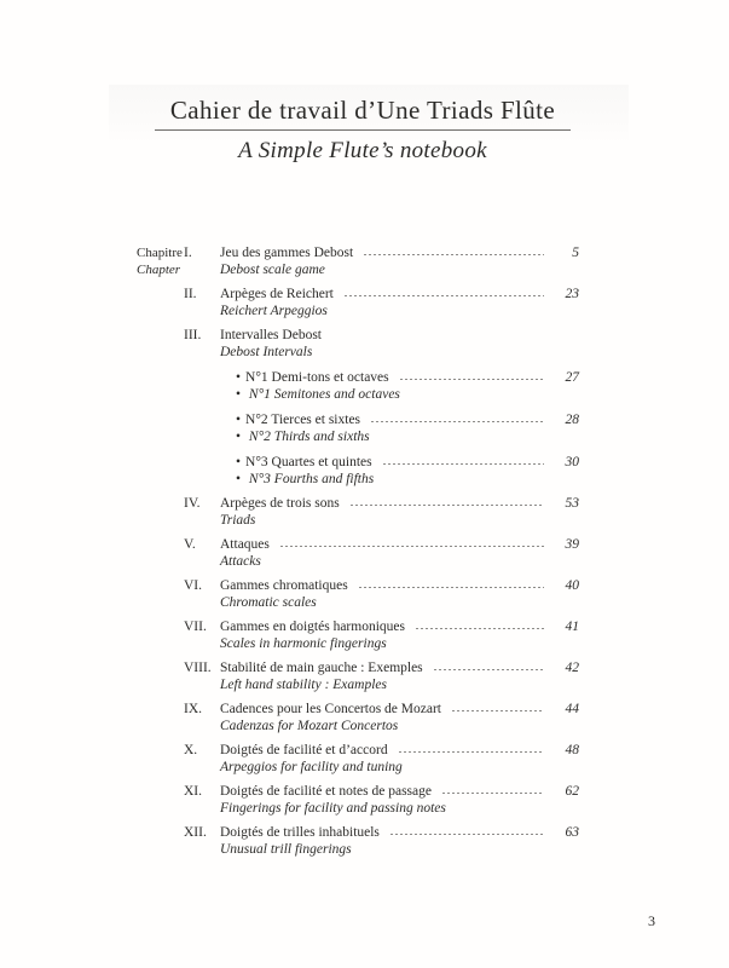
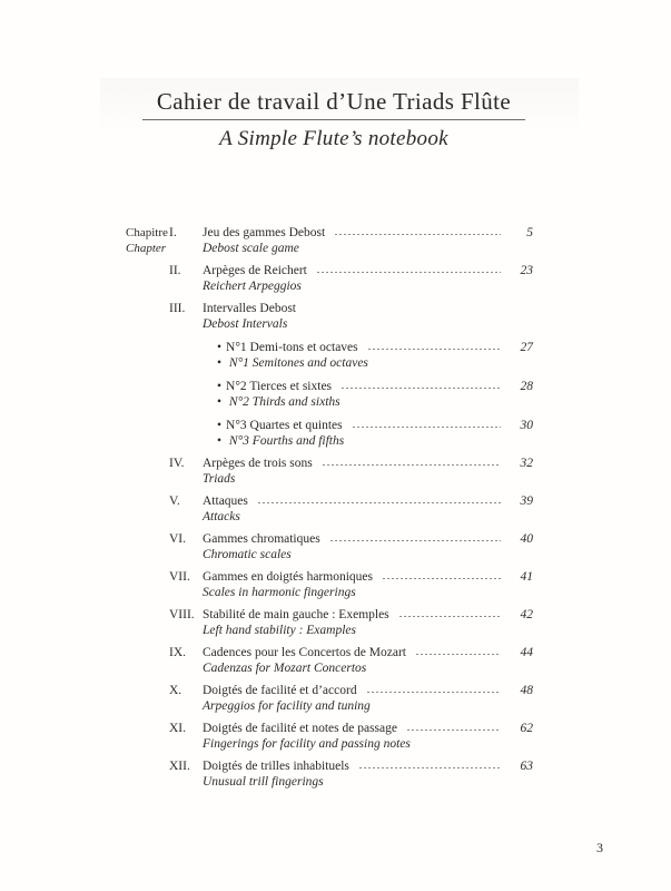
  Cahier de travail d’Une Triads Flûte
  A Simple Flute’s notebook
  Chapitre
  Chapter
  I.
  Jeu des gammes Debost
  5
  Debost scale game
  II.
  Arpèges de Reichert
  23
  Reichert Arpeggios
  III.
  Intervalles Debost
  Debost Intervals
  •
  N°1 Demi-tons et octaves
  27
  • N°1 Semitones and octaves
  •
  N°2 Tierces et sixtes
  28
  • N°2 Thirds and sixths
  •
  N°3 Quartes et quintes
  30
  • N°3 Fourths and fifths
  IV.
  Arpèges de trois sons
- 53
+ 32
  Triads
  V.
  Attaques
  39
  Attacks
  VI.
  Gammes chromatiques
  40
  Chromatic scales
  VII.
  Gammes en doigtés harmoniques
  41
  Scales in harmonic fingerings
  VIII.
  Stabilité de main gauche : Exemples
  42
  Left hand stability : Examples
  IX.
  Cadences pour les Concertos de Mozart
  44
  Cadenzas for Mozart Concertos
  X.
  Doigtés de facilité et d’accord
  48
  Arpeggios for facility and tuning
  XI.
  Doigtés de facilité et notes de passage
  62
  Fingerings for facility and passing notes
  XII.
  Doigtés de trilles inhabituels
  63
  Unusual trill fingerings
  3
